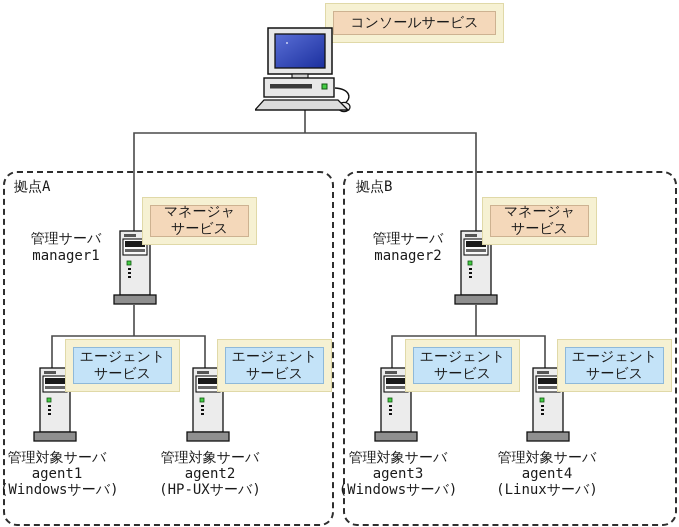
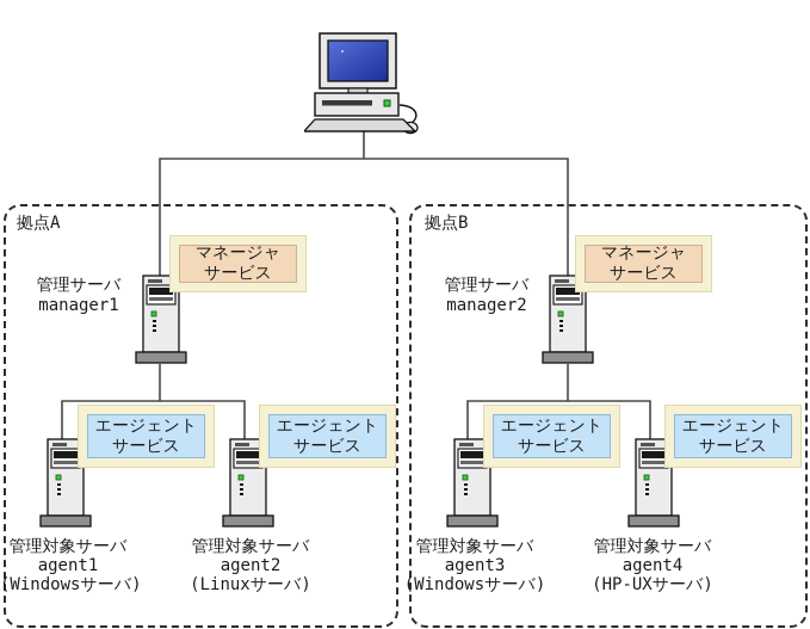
- コンソールサービス
  拠点A
  拠点B
  マネージャ
  サービス
  マネージャ
  サービス
  エージェント
  サービス
  エージェント
  サービス
  エージェント
  サービス
  エージェント
  サービス
  管理サーバ
  manager1
  管理サーバ
  manager2
  管理対象サーバ
  agent1
  (Windowsサーバ)
  管理対象サーバ
  agent2
- (HP-UXサーバ)
+ (Linuxサーバ)
  管理対象サーバ
  agent3
  (Windowsサーバ)
  管理対象サーバ
  agent4
- (Linuxサーバ)
+ (HP-UXサーバ)
